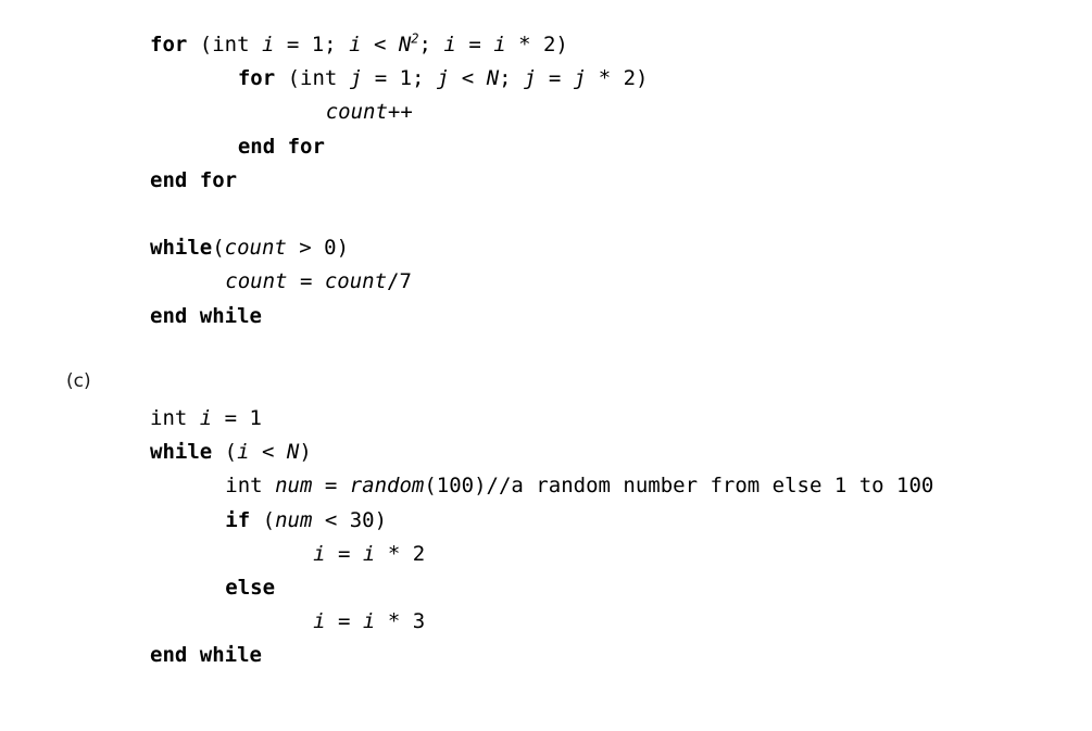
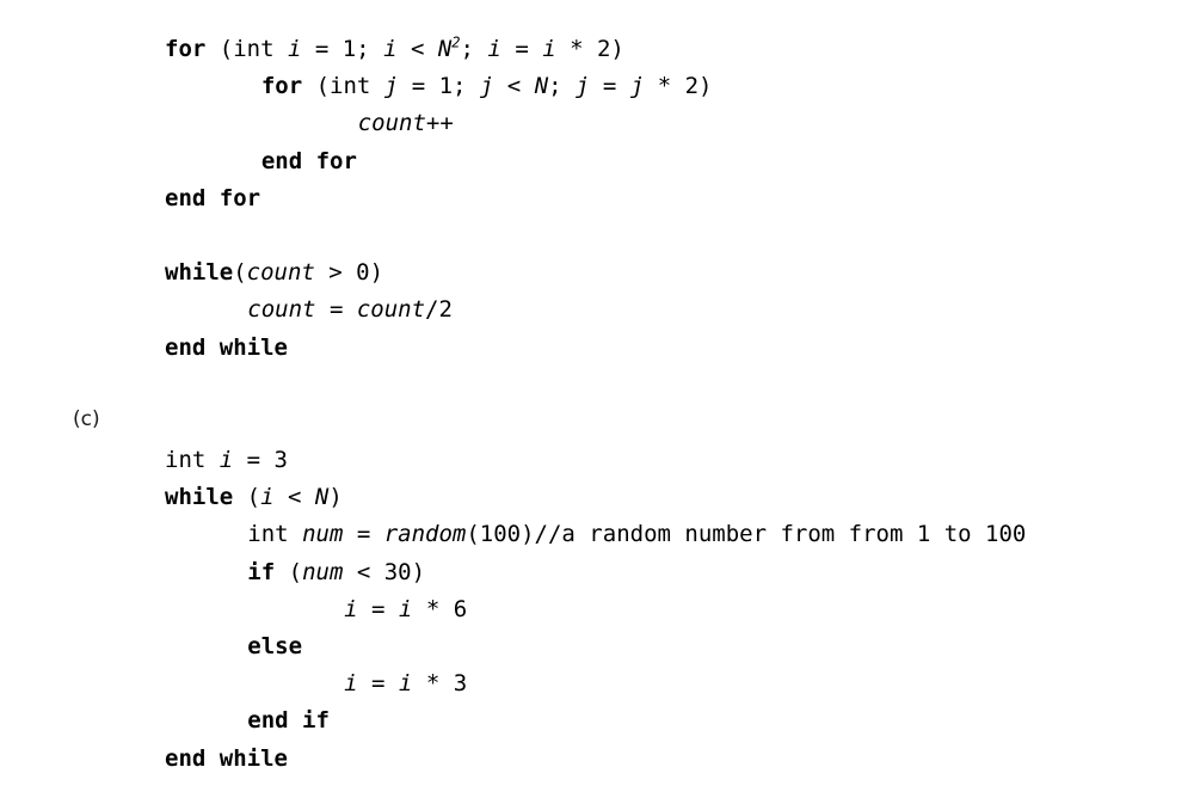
  for (int i = 1; i < N2; i = i * 2)
  for (int j = 1; j < N; j = j * 2)
  count++
  end for
  end for
  while(count > 0)
- count = count/7
+ count = count/2
  end while
  (c)
- int i = 1
+ int i = 3
  while (i < N)
- int num = random(100)//a random number from else 1 to 100
+ int num = random(100)//a random number from from 1 to 100
  if (num < 30)
- i = i * 2
+ i = i * 6
  else
  i = i * 3
+ end if
  end while
